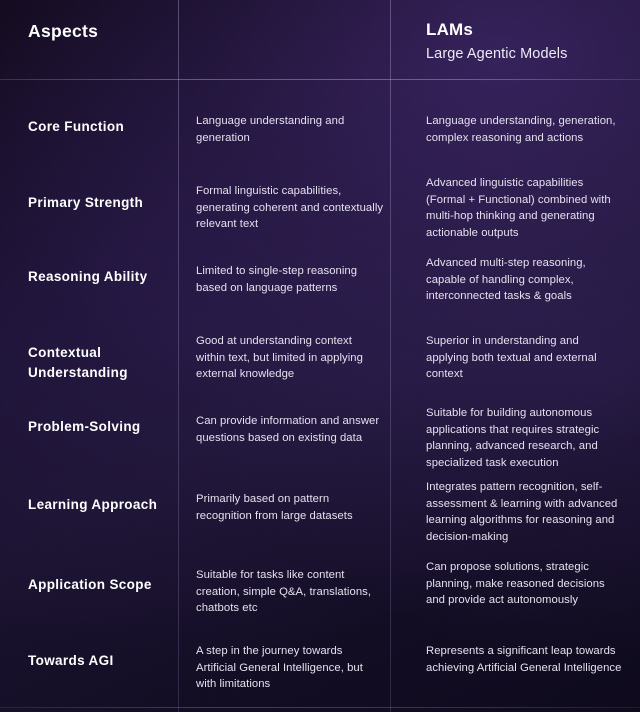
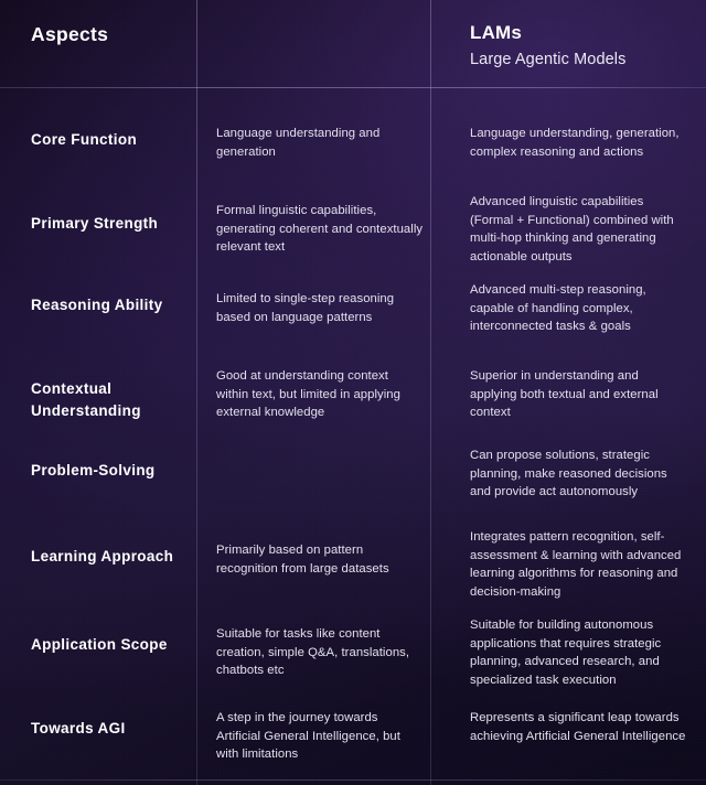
  Aspects
  LAMs
  Large Agentic Models
  Core Function
  Language understanding and generation
  Language understanding, generation, complex reasoning and actions
  Primary Strength
  Formal linguistic capabilities, generating coherent and contextually relevant text
  Advanced linguistic capabilities (Formal + Functional) combined with multi-hop thinking and generating actionable outputs
  Reasoning Ability
  Limited to single-step reasoning based on language patterns
  Advanced multi-step reasoning, capable of handling complex, interconnected tasks & goals
  Contextual Understanding
  Good at understanding context within text, but limited in applying external knowledge
  Superior in understanding and applying both textual and external context
  Problem-Solving
- Can provide information and answer questions based on existing data
- Suitable for building autonomous applications that requires strategic planning, advanced research, and specialized task execution
+ Can propose solutions, strategic planning, make reasoned decisions and provide act autonomously
  Learning Approach
  Primarily based on pattern recognition from large datasets
  Integrates pattern recognition, self-assessment & learning with advanced learning algorithms for reasoning and decision-making
  Application Scope
  Suitable for tasks like content creation, simple Q&A, translations, chatbots etc
- Can propose solutions, strategic planning, make reasoned decisions and provide act autonomously
+ Suitable for building autonomous applications that requires strategic planning, advanced research, and specialized task execution
  Towards AGI
  A step in the journey towards Artificial General Intelligence, but with limitations
  Represents a significant leap towards achieving Artificial General Intelligence
